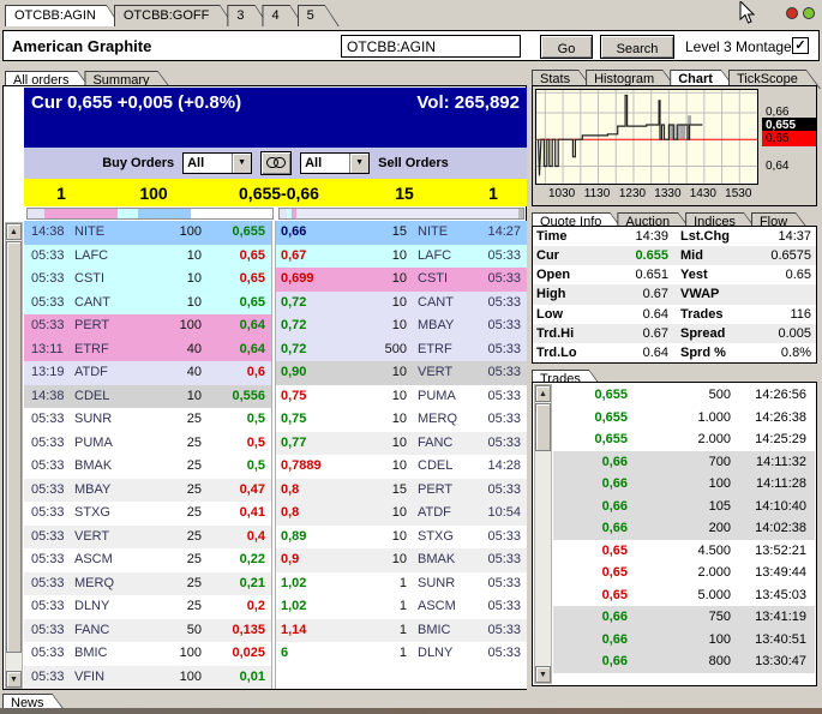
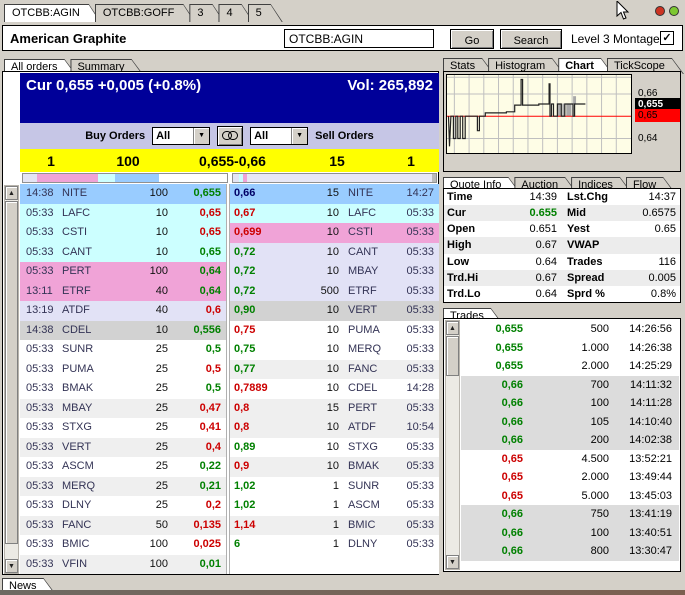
  OTCBB:AGIN
  OTCBB:GOFF
  3
  4
  5
  American Graphite
  OTCBB:AGIN
  Go
  Search
  Level 3 Montage
  ✓
  All orders
  Summary
  Cur 0,655 +0,005 (+0.8%)
  Vol: 265,892
  Buy Orders
  All
  All
  Sell Orders
  1
  100
  0,655-0,66
  15
  1
  14:38
  NITE
  100
  0,655
  05:33
  LAFC
  10
  0,65
  05:33
  CSTI
  10
  0,65
  05:33
  CANT
  10
  0,65
  05:33
  PERT
  100
  0,64
  13:11
  ETRF
  40
  0,64
  13:19
  ATDF
  40
  0,6
  14:38
  CDEL
  10
  0,556
  05:33
  SUNR
  25
  0,5
  05:33
  PUMA
  25
  0,5
  05:33
  BMAK
  25
  0,5
  05:33
  MBAY
  25
  0,47
  05:33
  STXG
  25
  0,41
  05:33
  VERT
  25
  0,4
  05:33
  ASCM
  25
  0,22
  05:33
  MERQ
  25
  0,21
  05:33
  DLNY
  25
  0,2
  05:33
  FANC
  50
  0,135
  05:33
  BMIC
  100
  0,025
  05:33
  VFIN
  100
  0,01
  0,66
  15
  NITE
  14:27
  0,67
  10
  LAFC
  05:33
  0,699
  10
  CSTI
  05:33
  0,72
  10
  CANT
  05:33
  0,72
  10
  MBAY
  05:33
  0,72
  500
  ETRF
  05:33
  0,90
  10
  VERT
  05:33
  0,75
  10
  PUMA
  05:33
  0,75
  10
  MERQ
  05:33
  0,77
  10
  FANC
  05:33
  0,7889
  10
  CDEL
  14:28
  0,8
  15
  PERT
  05:33
  0,8
  10
  ATDF
  10:54
  0,89
  10
  STXG
  05:33
  0,9
  10
  BMAK
  05:33
  1,02
  1
  SUNR
  05:33
  1,02
  1
  ASCM
  05:33
  1,14
  1
  BMIC
  05:33
  6
  1
  DLNY
  05:33
  Stats
  Histogram
  Chart
  TickScope
- 1030
- 1130
- 1230
- 1330
- 1430
- 1530
  0,66
  0,655
  0,65
  0,64
  Quote Info
  Auction
  Indices
  Flow
  Time
  14:39
  Lst.Chg
  14:37
  Cur
  0.655
  Mid
  0.6575
  Open
  0.651
  Yest
  0.65
  High
  0.67
  VWAP
  Low
  0.64
  Trades
  116
  Trd.Hi
  0.67
  Spread
  0.005
  Trd.Lo
  0.64
  Sprd %
  0.8%
  Trades
  0,655
  500
  14:26:56
  0,655
  1.000
  14:26:38
  0,655
  2.000
  14:25:29
  0,66
  700
  14:11:32
  0,66
  100
  14:11:28
  0,66
  105
  14:10:40
  0,66
  200
  14:02:38
  0,65
  4.500
  13:52:21
  0,65
  2.000
  13:49:44
  0,65
  5.000
  13:45:03
  0,66
  750
  13:41:19
  0,66
  100
  13:40:51
  0,66
  800
  13:30:47
  News
